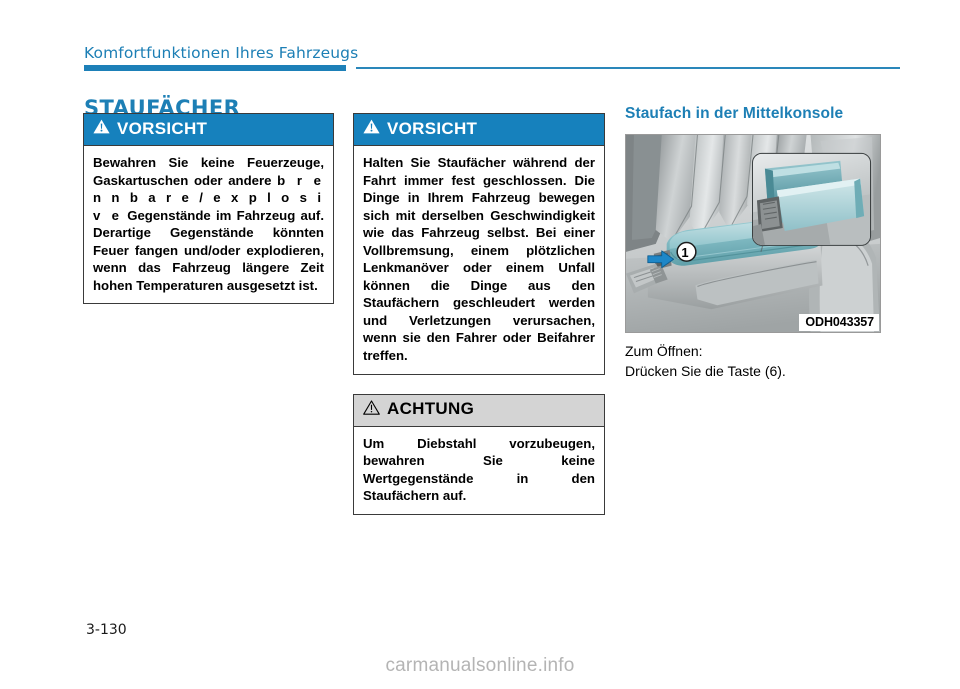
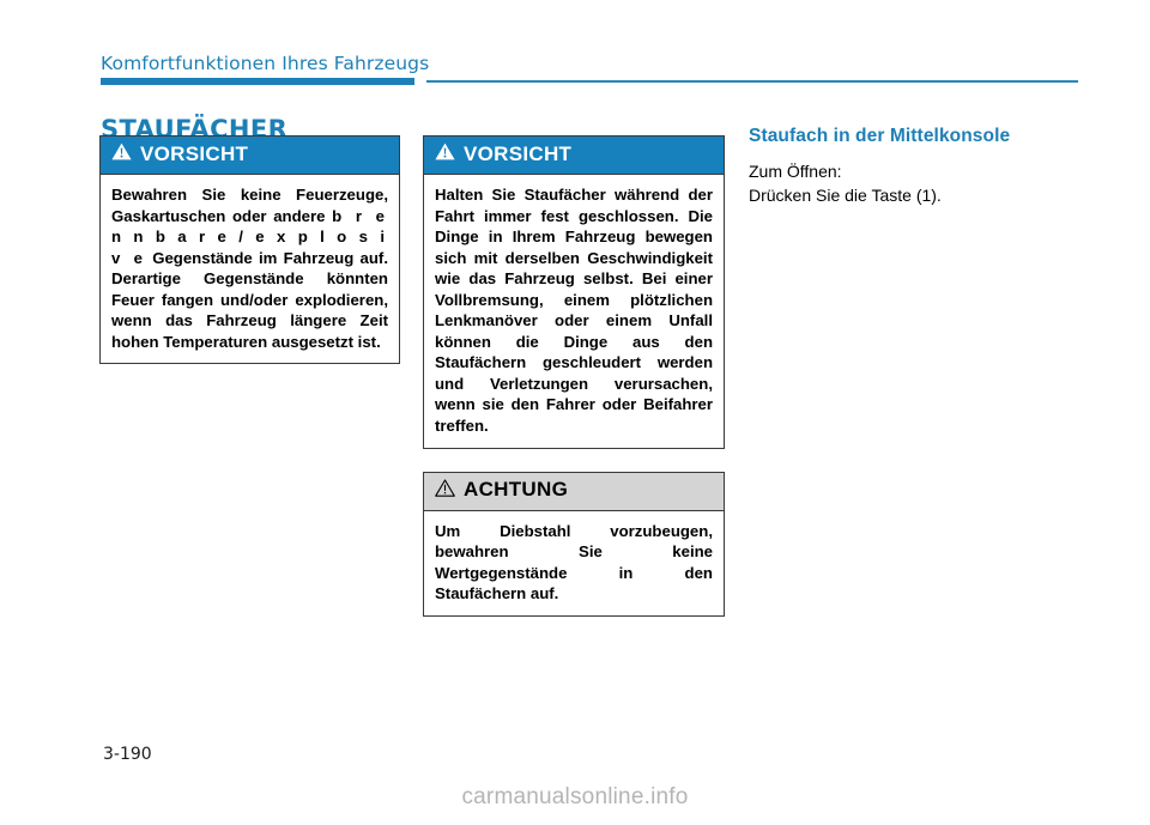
  Komfortfunktionen Ihres Fahrzeugs
  STAUFÄCHER
  VORSICHT
  Bewahren Sie keine Feuerzeuge, Gaskartuschen oder andere b r e n n b a r e / e x p l o s i v e Gegenstände im Fahrzeug auf. Derartige Gegenstände könnten Feuer fangen und/oder explodieren, wenn das Fahrzeug längere Zeit hohen Temperaturen ausgesetzt ist.
  VORSICHT
  Halten Sie Staufächer während der Fahrt immer fest geschlossen. Die Dinge in Ihrem Fahrzeug bewegen sich mit derselben Geschwindigkeit wie das Fahrzeug selbst. Bei einer Vollbremsung, einem plötzlichen Lenkmanöver oder einem Unfall können die Dinge aus den Staufächern geschleudert werden und Verletzungen verursachen, wenn sie den Fahrer oder Beifahrer treffen.
  ACHTUNG
  Um Diebstahl vorzubeugen, bewahren Sie keine Wertgegenstände in den Staufächern auf.
  Staufach in der Mittelkonsole
- 1
- ODH043357
  Zum Öffnen:
- Drücken Sie die Taste (6).
+ Drücken Sie die Taste (1).
- 3-130
+ 3-190
  carmanualsonline.info
